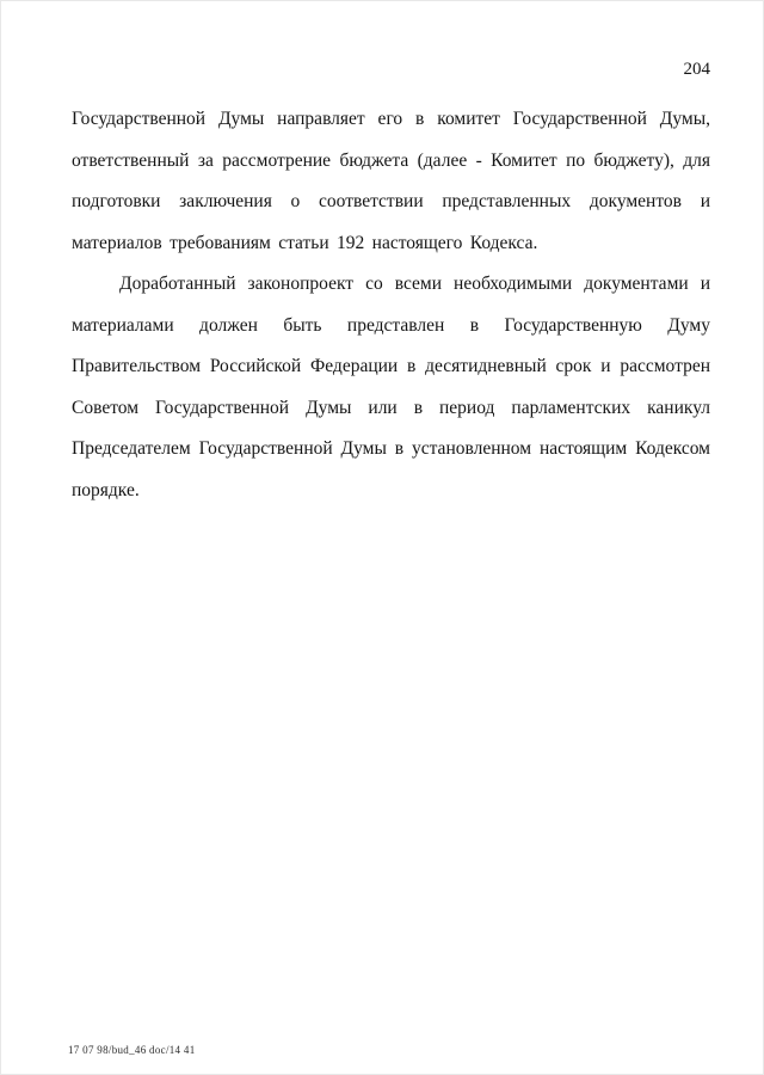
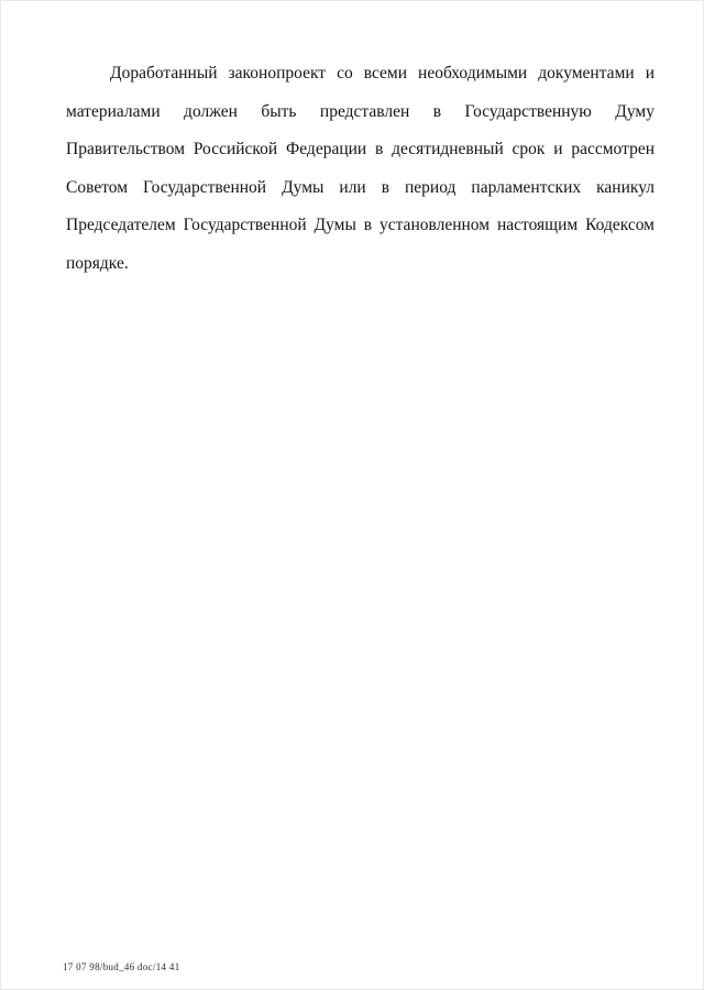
- 204
- Государственной Думы направляет его в комитет Государственной Думы, ответственный за рассмотрение бюджета (далее - Комитет по бюджету), для подготовки заключения о соответствии представленных документов и материалов требованиям статьи 192 настоящего Кодекса.
  Доработанный законопроект со всеми необходимыми документами и материалами должен быть представлен в Государственную Думу Правительством Российской Федерации в десятидневный срок и рассмотрен Советом Государственной Думы или в период парламентских каникул Председателем Государственной Думы в установленном настоящим Кодексом порядке.
  17 07 98/bud_46 doc/14 41
